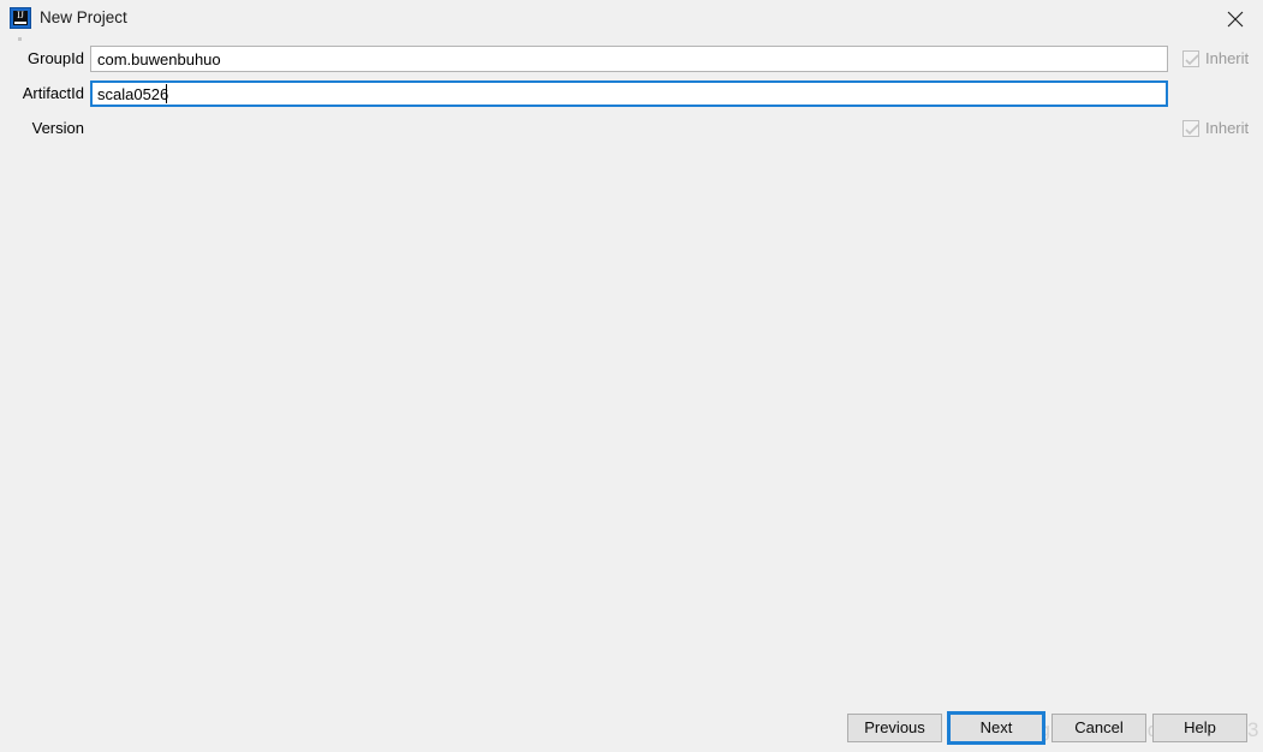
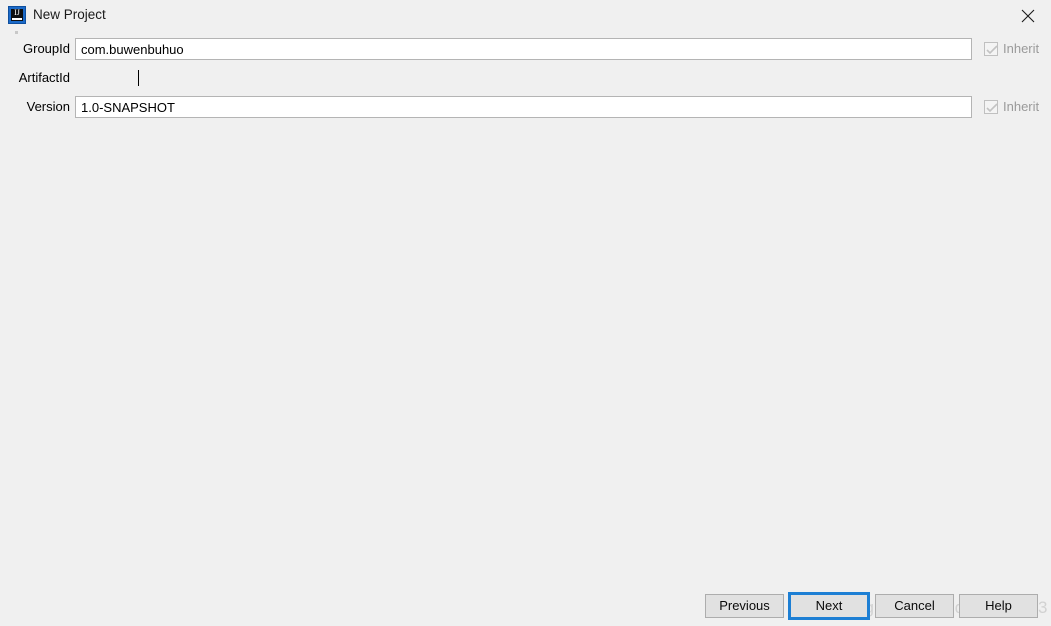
  IJ
  New Project
  GroupId
  com.buwenbuhuo
  Inherit
  ArtifactId
- scala0526
  Version
+ 1.0-SNAPSHOT
  Inherit
  Previous
  Next
  Cancel
  Help
